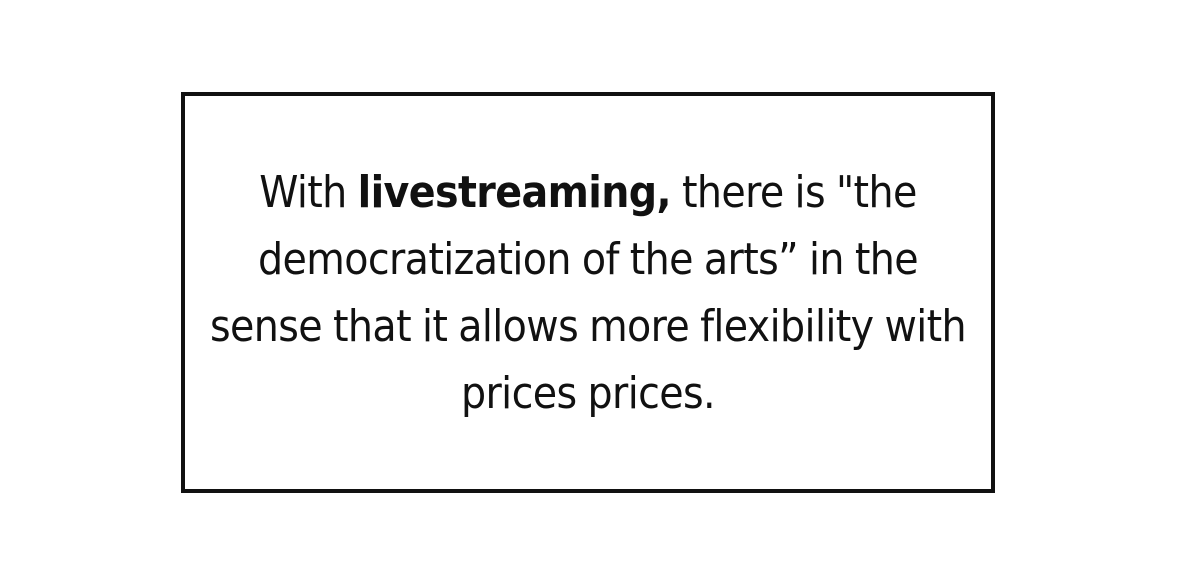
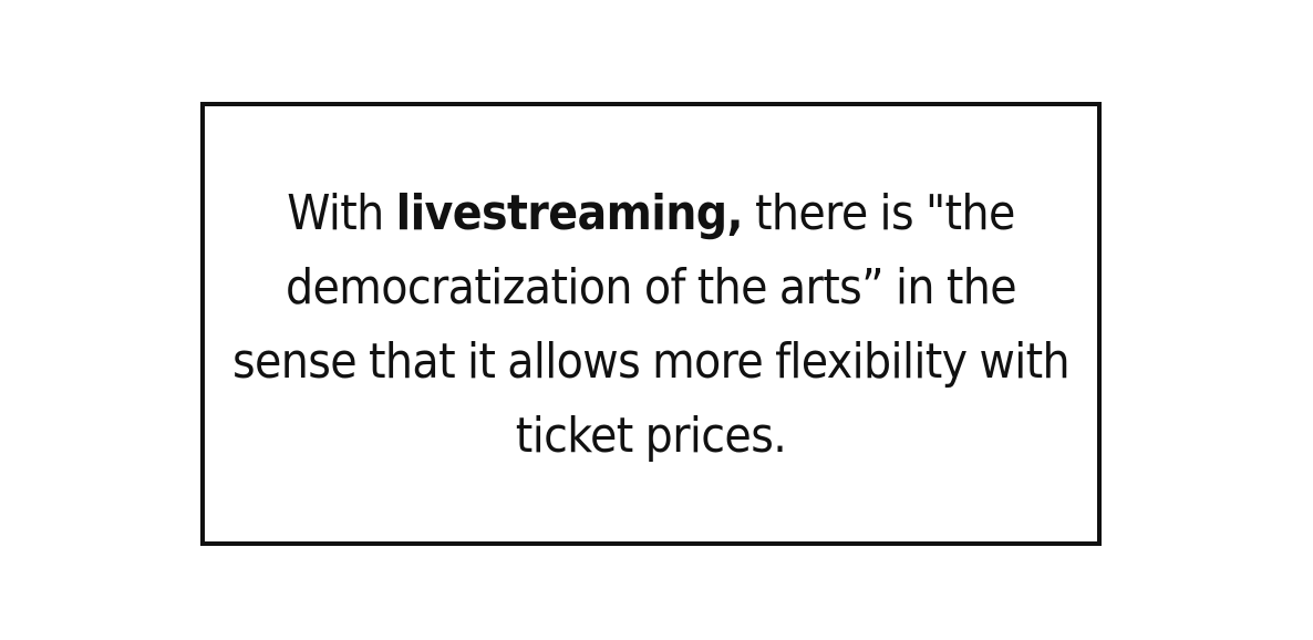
- With livestreaming, there is "the democratization of the arts” in the sense that it allows more flexibility with prices prices.
+ With livestreaming, there is "the democratization of the arts” in the sense that it allows more flexibility with ticket prices.
